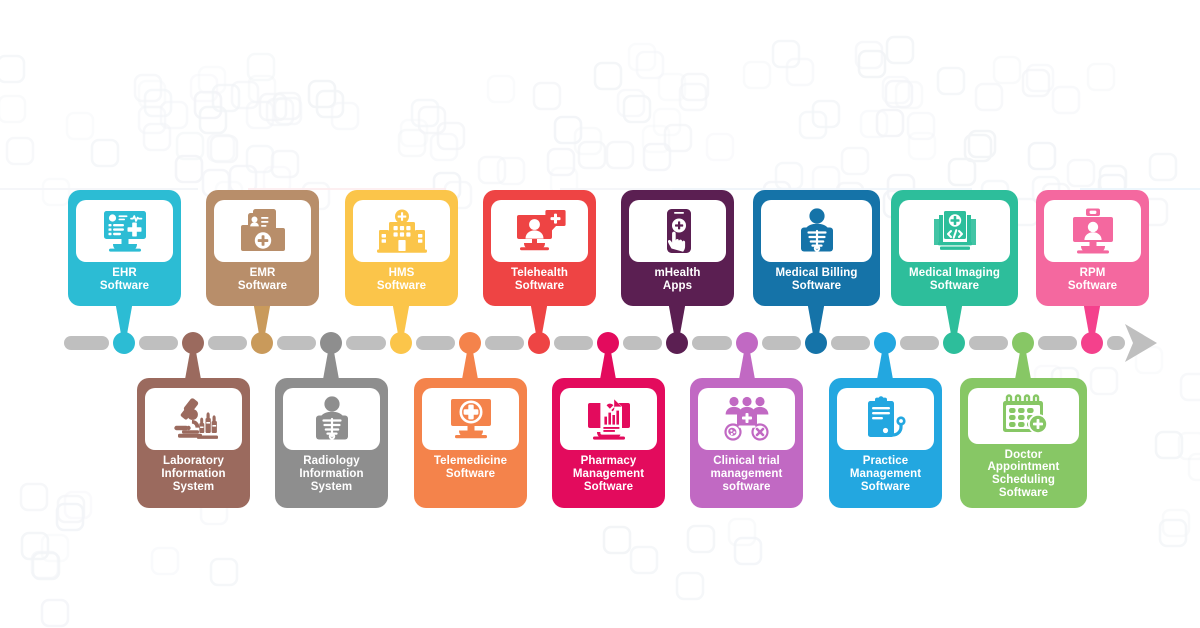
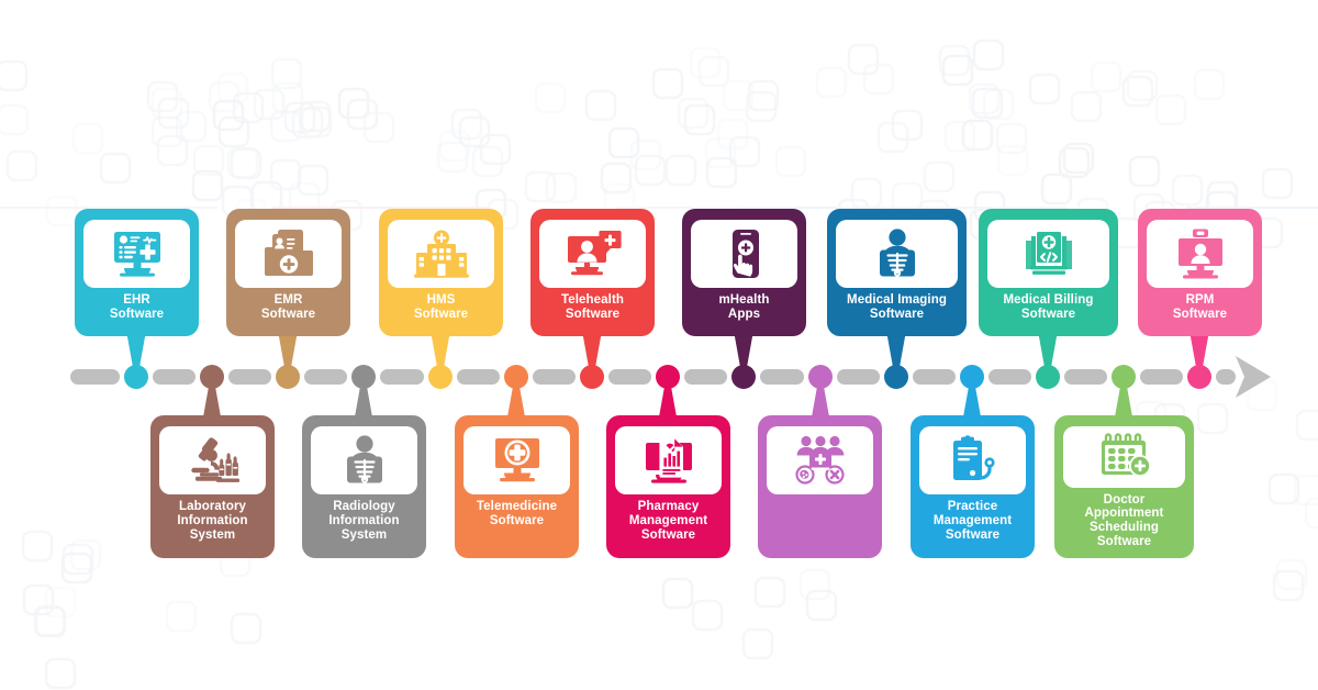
  EHR
  Software
  EMR
  Software
  HMS
  Software
  Telehealth
  Software
  mHealth
  Apps
- Medical Billing
+ Medical Imaging
  Software
- Medical Imaging
+ Medical Billing
  Software
  RPM
  Software
  Laboratory
  Information
  System
  Radiology
  Information
  System
  Telemedicine
  Software
  Pharmacy
  Management
  Software
- Clinical trial
- management
- software
  Practice
  Management
  Software
  Doctor Appointment
  Scheduling
  Software
